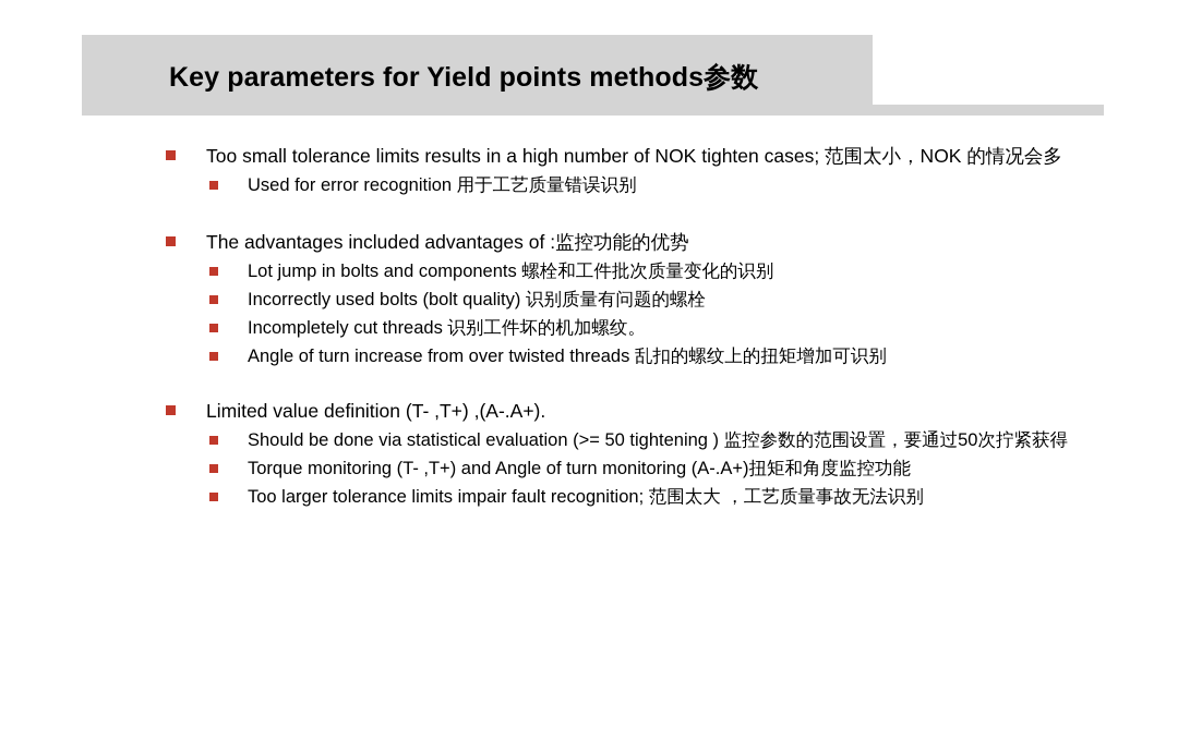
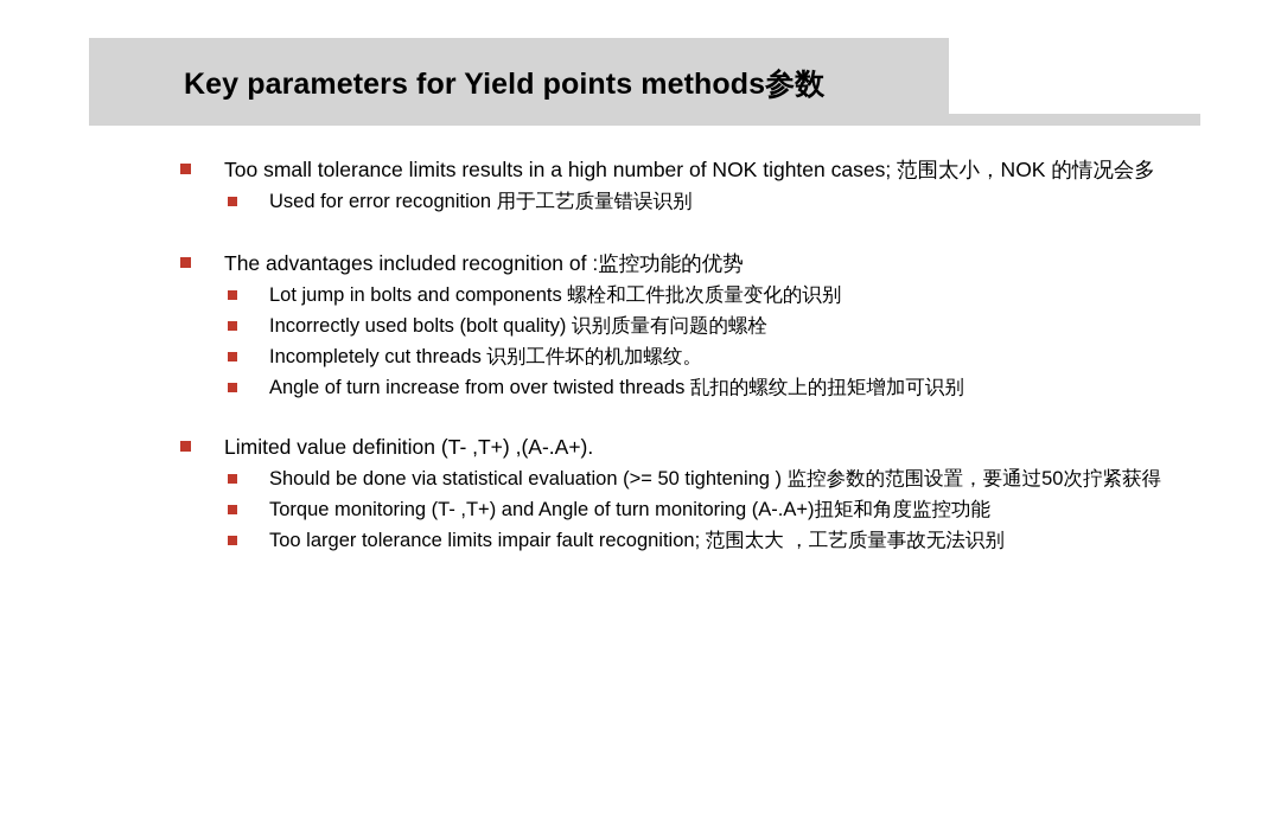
  Key parameters for Yield points methods参数
  Too small tolerance limits results in a high number of NOK tighten cases; 范围太小，NOK 的情况会多
  Used for error recognition 用于工艺质量错误识别
- The advantages included advantages of :监控功能的优势
+ The advantages included recognition of :监控功能的优势
  Lot jump in bolts and components 螺栓和工件批次质量变化的识别
  Incorrectly used bolts (bolt quality) 识别质量有问题的螺栓
  Incompletely cut threads 识别工件坏的机加螺纹。
  Angle of turn increase from over twisted threads 乱扣的螺纹上的扭矩增加可识别
  Limited value definition (T- ,T+) ,(A-.A+).
  Should be done via statistical evaluation (>= 50 tightening ) 监控参数的范围设置，要通过50次拧紧获得
  Torque monitoring (T- ,T+) and Angle of turn monitoring (A-.A+)扭矩和角度监控功能
  Too larger tolerance limits impair fault recognition; 范围太大 ，工艺质量事故无法识别
